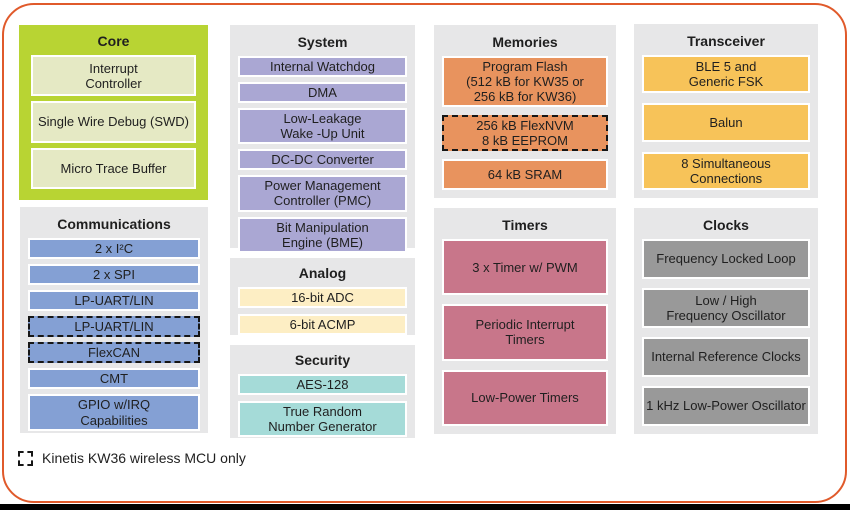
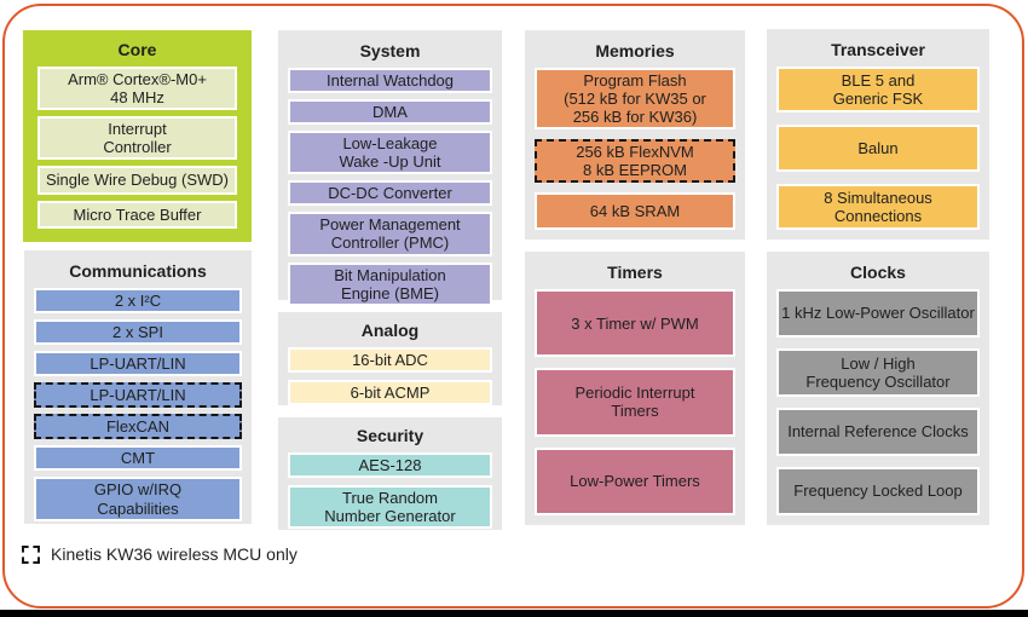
  Core
+ Arm® Cortex®-M0+
+ 48 MHz
  Interrupt
  Controller
  Single Wire Debug (SWD)
  Micro Trace Buffer
  Communications
  2 x I²C
  2 x SPI
  LP-UART/LIN
  LP-UART/LIN
  FlexCAN
  CMT
  GPIO w/IRQ
  Capabilities
  System
  Internal Watchdog
  DMA
  Low-Leakage
  Wake -Up Unit
  DC-DC Converter
  Power Management
  Controller (PMC)
  Bit Manipulation
  Engine (BME)
  Analog
  16-bit ADC
  6-bit ACMP
  Security
  AES-128
  True Random
  Number Generator
  Memories
  Program Flash
  (512 kB for KW35 or
  256 kB for KW36)
  256 kB FlexNVM
  8 kB EEPROM
  64 kB SRAM
  Timers
  3 x Timer w/ PWM
  Periodic Interrupt
  Timers
  Low-Power Timers
  Transceiver
  BLE 5 and
  Generic FSK
  Balun
  8 Simultaneous
  Connections
  Clocks
- Frequency Locked Loop
+ 1 kHz Low-Power Oscillator
  Low / High
  Frequency Oscillator
  Internal Reference Clocks
- 1 kHz Low-Power Oscillator
+ Frequency Locked Loop
  Kinetis KW36 wireless MCU only
